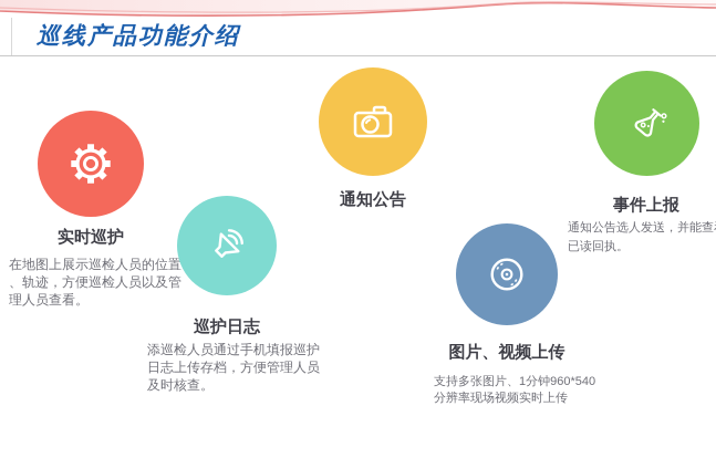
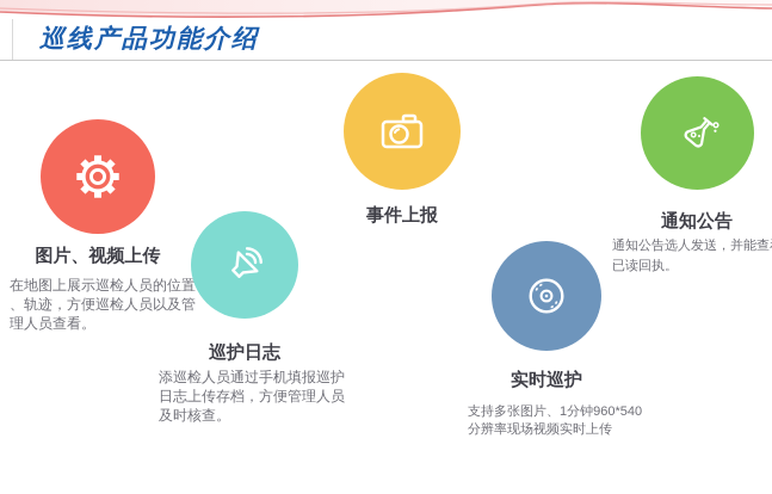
  巡线产品功能介绍
- 实时巡护
+ 图片、视频上传
  在地图上展示巡检人员的位置
  、轨迹，方便巡检人员以及管
  理人员查看。
  巡护日志
  添巡检人员通过手机填报巡护
  日志上传存档，方便管理人员
  及时核查。
- 通知公告
+ 事件上报
- 图片、视频上传
+ 实时巡护
  支持多张图片、1分钟960*540
  分辨率现场视频实时上传
- 事件上报
+ 通知公告
  通知公告选人发送，并能查
  已读回执。
